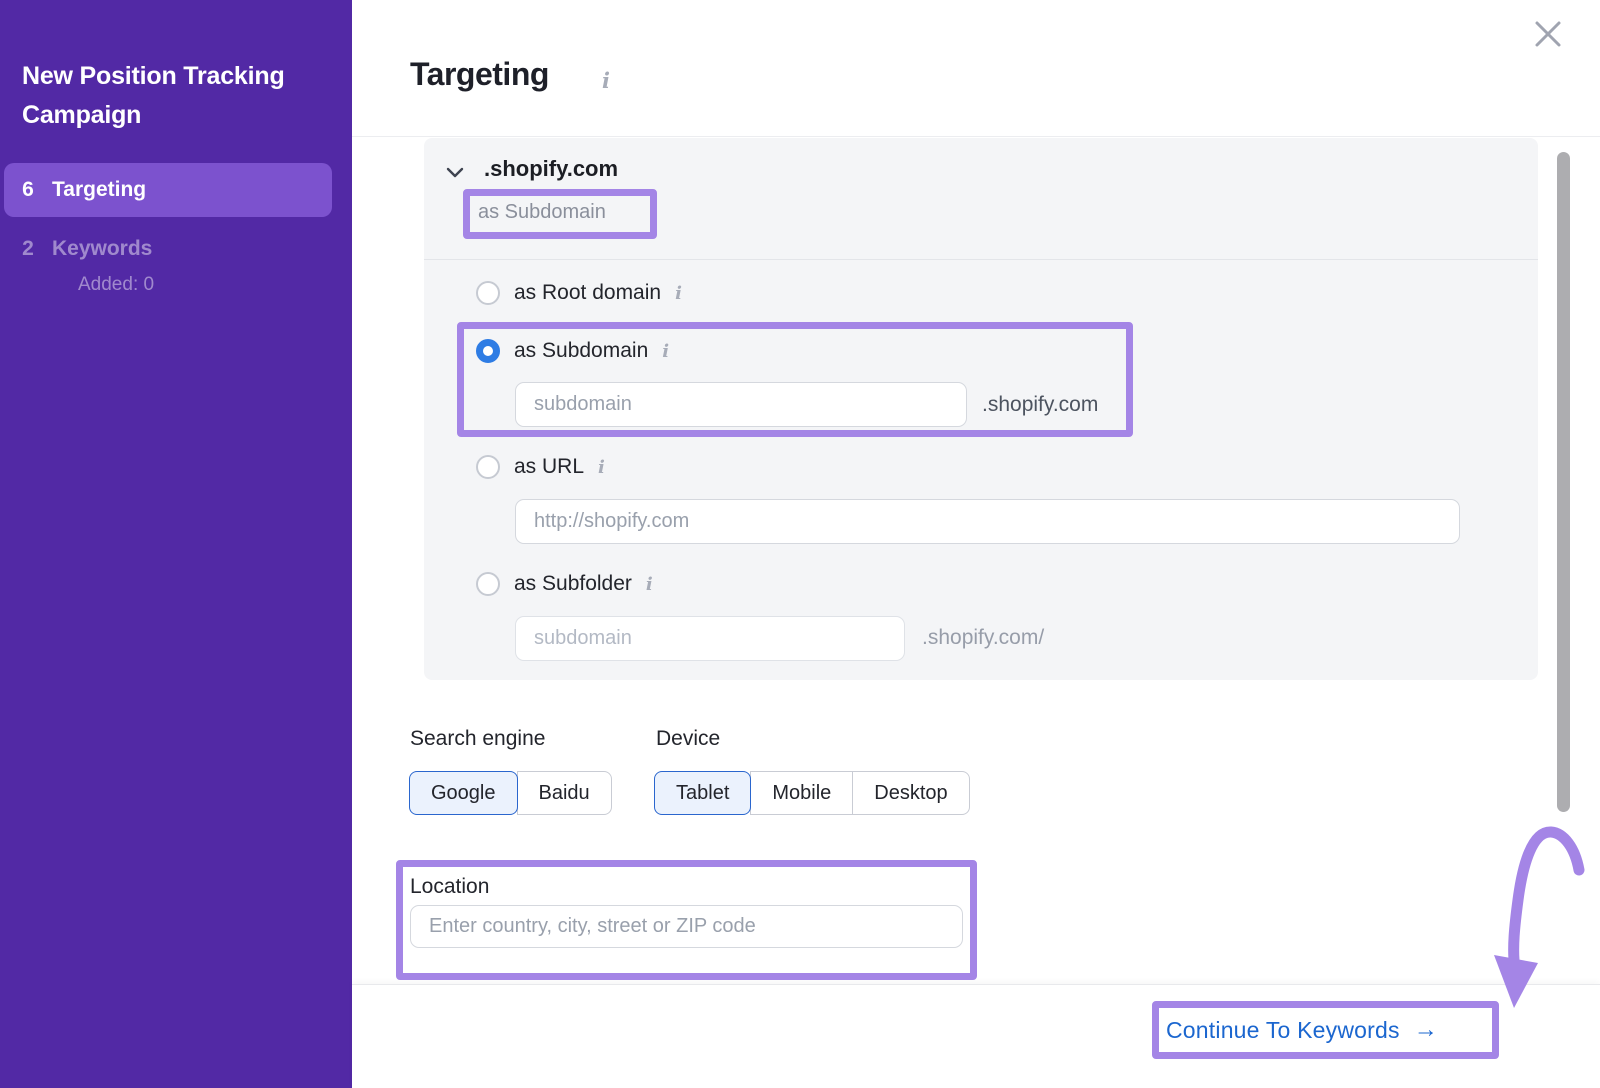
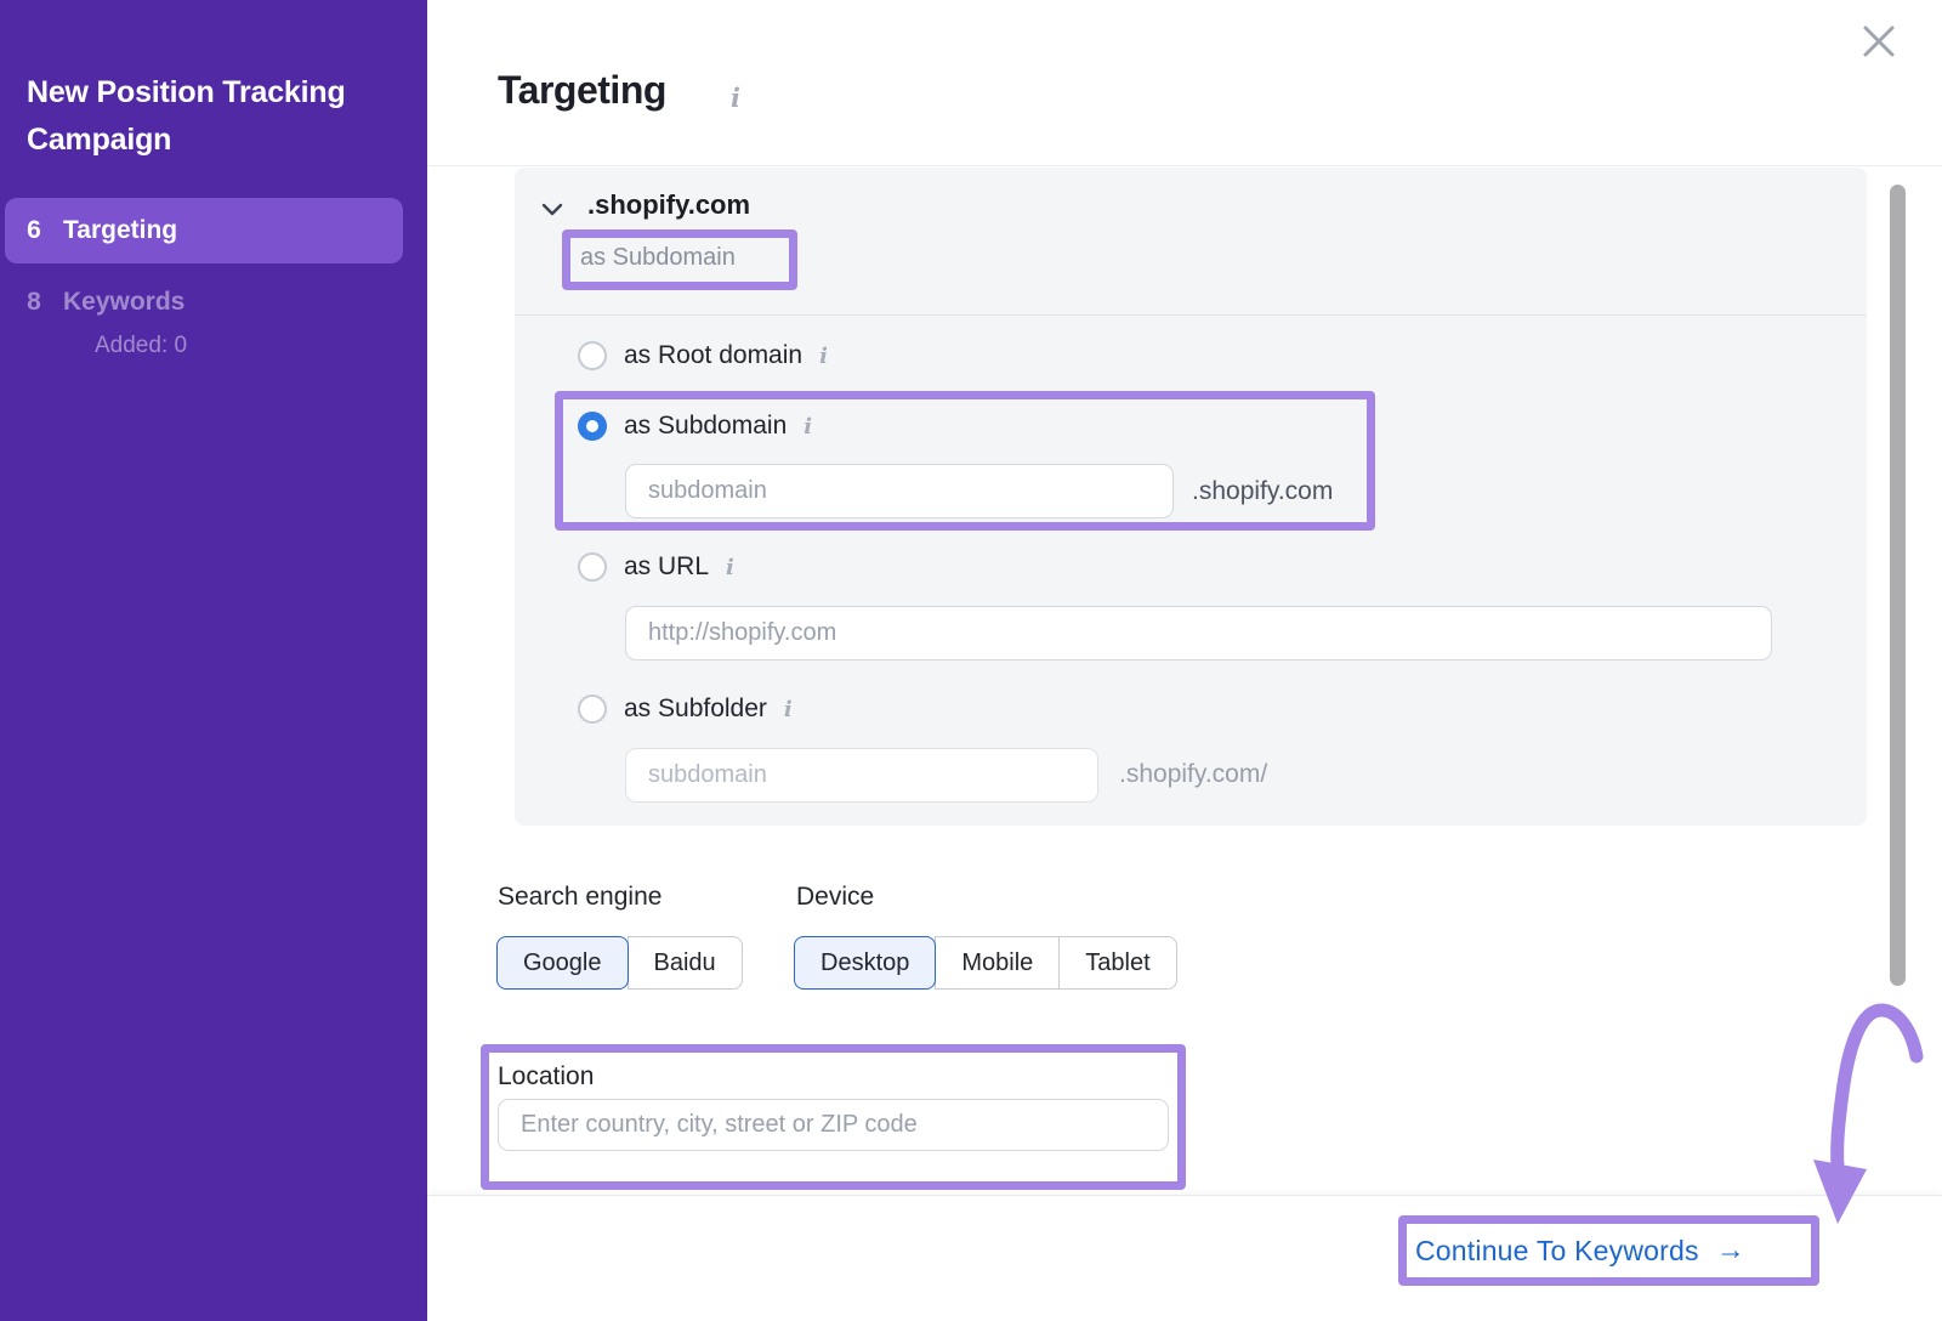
  New Position Tracking Campaign
  6
  Targeting
- 2
+ 8
  Keywords
  Added: 0
  Targeting
  i
  .shopify.com
  as Subdomain
  as Root domain
  i
  as Subdomain
  i
  subdomain
  .shopify.com
  as URL
  i
  http://shopify.com
  as Subfolder
  i
  subdomain
  .shopify.com/
  Search engine
  Google
  Baidu
  Device
- Tablet
+ Desktop
  Mobile
- Desktop
+ Tablet
  Location
  Enter country, city, street or ZIP code
  Continue To Keywords
  →
